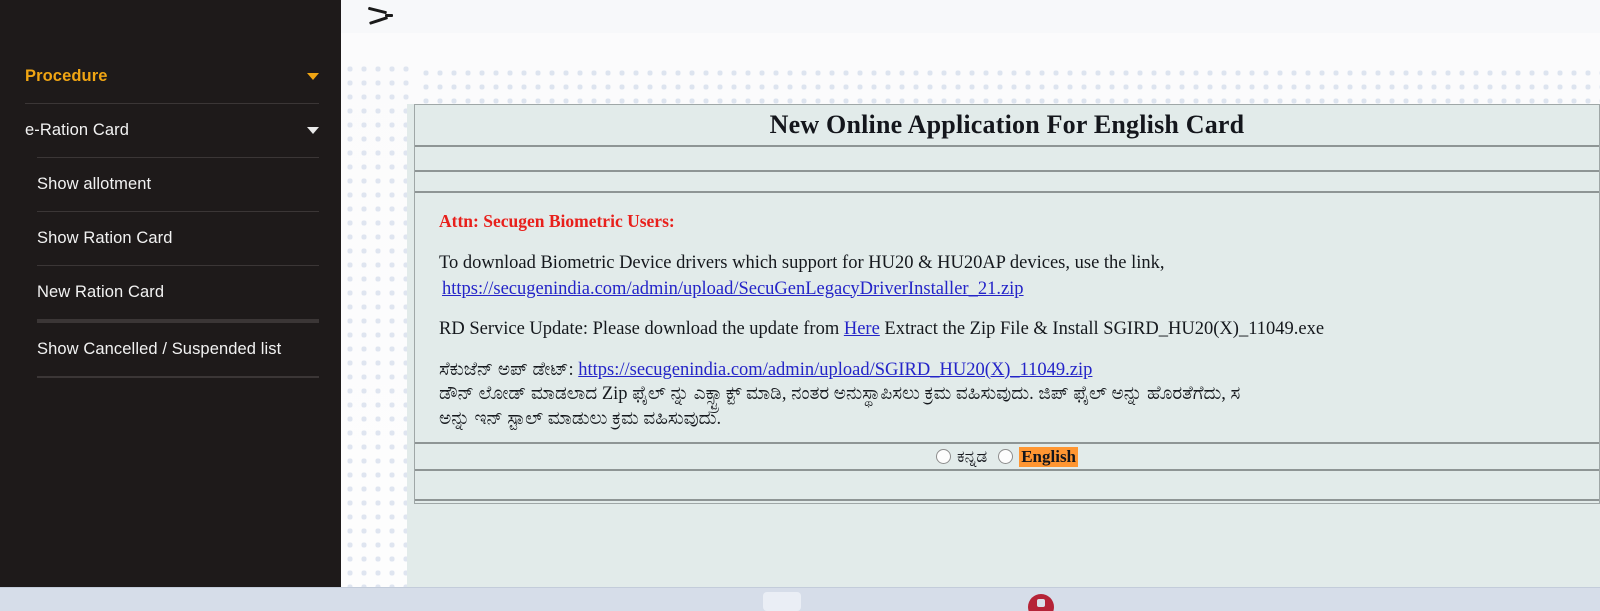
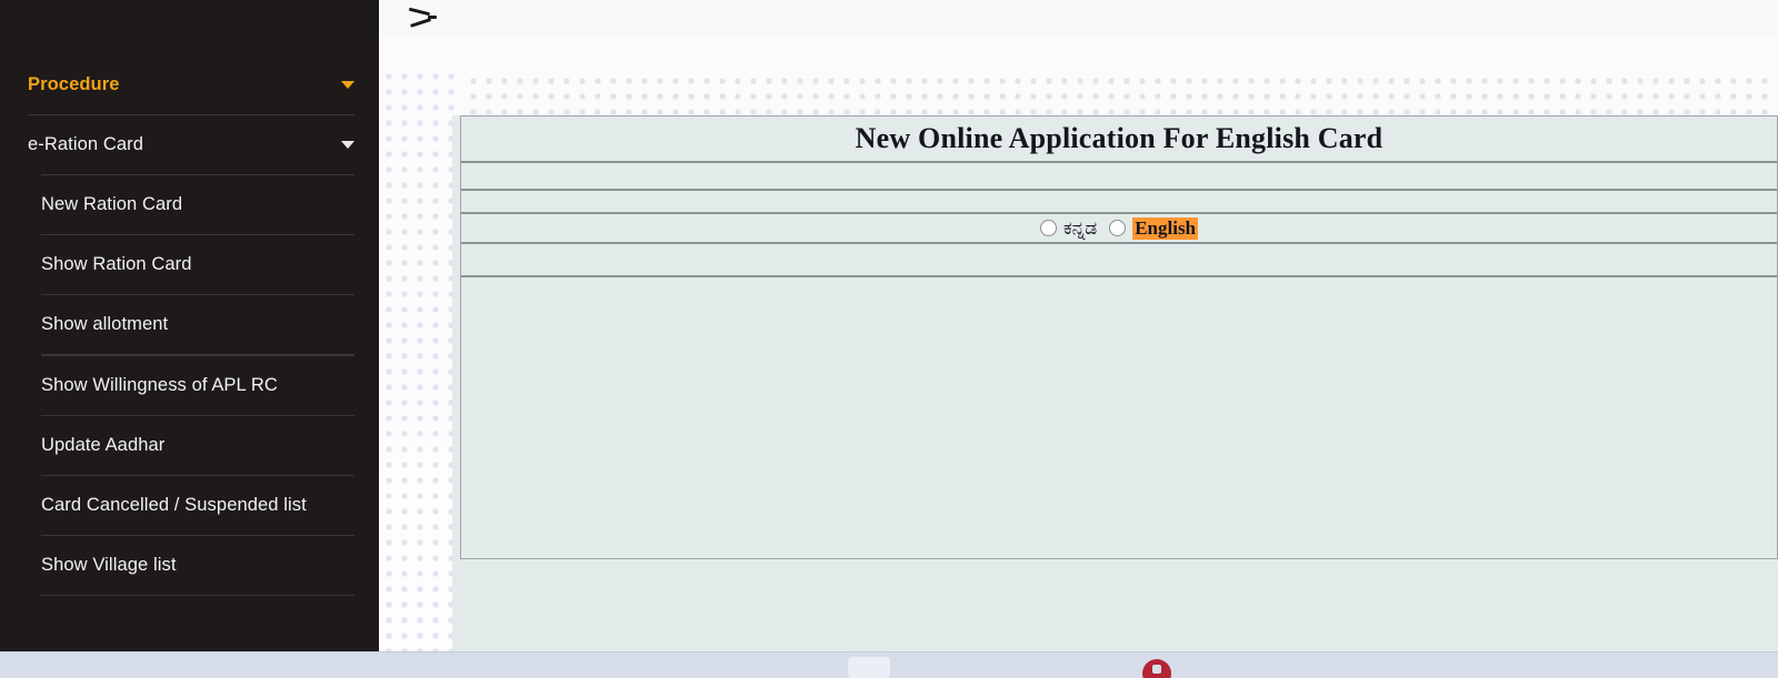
  Procedure
  e-Ration Card
- Show allotment
+ New Ration Card
  Show Ration Card
- New Ration Card
+ Show allotment
+ Show Willingness of APL RC
+ Update Aadhar
- Show Cancelled / Suspended list
+ Card Cancelled / Suspended list
+ Show Village list
  New Online Application For English Card
- Attn: Secugen Biometric Users:
- To download Biometric Device drivers which support for HU20 & HU20AP devices, use the link,
- https://secugenindia.com/admin/upload/SecuGenLegacyDriverInstaller_21.zip
- RD Service Update: Please download the update from Here Extract the Zip File & Install SGIRD_HU20(X)_11049.exe
- ಸೆಕುಜೆನ್ ಅಪ್ ಡೇಟ್: https://secugenindia.com/admin/upload/SGIRD_HU20(X)_11049.zip
- ಡೌನ್ ಲೋಡ್ ಮಾಡಲಾದ Zip ಫೈಲ್ ನ್ನು ಎಕ್ಸ್ಟ್ರಾಕ್ಟ್ ಮಾಡಿ, ನಂತರ ಅನುಸ್ಥಾಪಿಸಲು ಕ್ರಮ ವಹಿಸುವುದು. ಜಿಪ್ ಫೈಲ್ ಅನ್ನು ಹೊರತೆಗೆದು, ಸ
- ಅನ್ನು ಇನ್ ಸ್ಟಾಲ್ ಮಾಡುಲು ಕ್ರಮ ವಹಿಸುವುದು.
  ಕನ್ನಡ
  English
